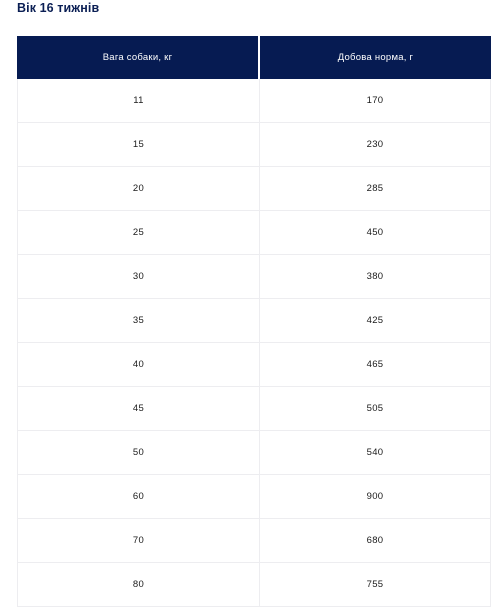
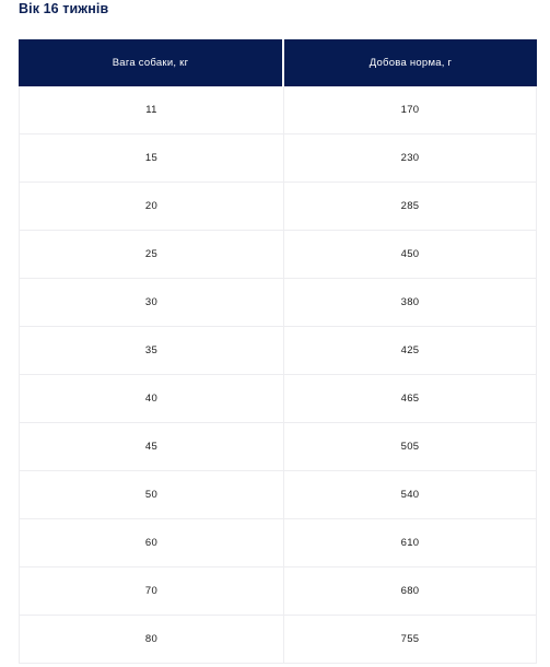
  Вік 16 тижнів
  Вага собаки, кг	Добова норма, г
  11	170
  15	230
  20	285
  25	450
  30	380
  35	425
  40	465
  45	505
  50	540
- 60	900
+ 60	610
  70	680
  80	755
